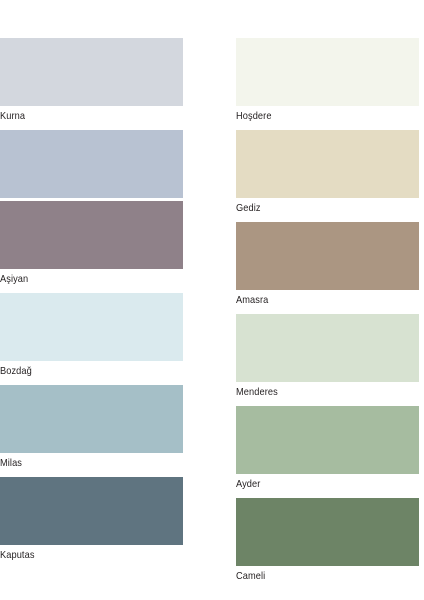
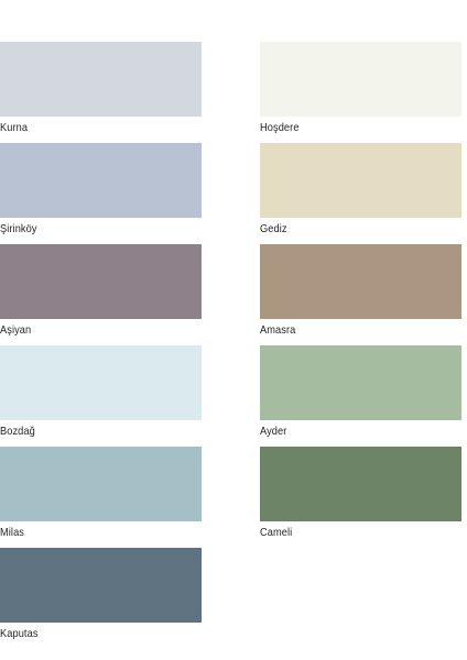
  Kurna
+ Şirinköy
  Aşiyan
  Bozdağ
  Milas
  Kaputas
  Hoşdere
  Gediz
  Amasra
- Menderes
  Ayder
  Cameli
